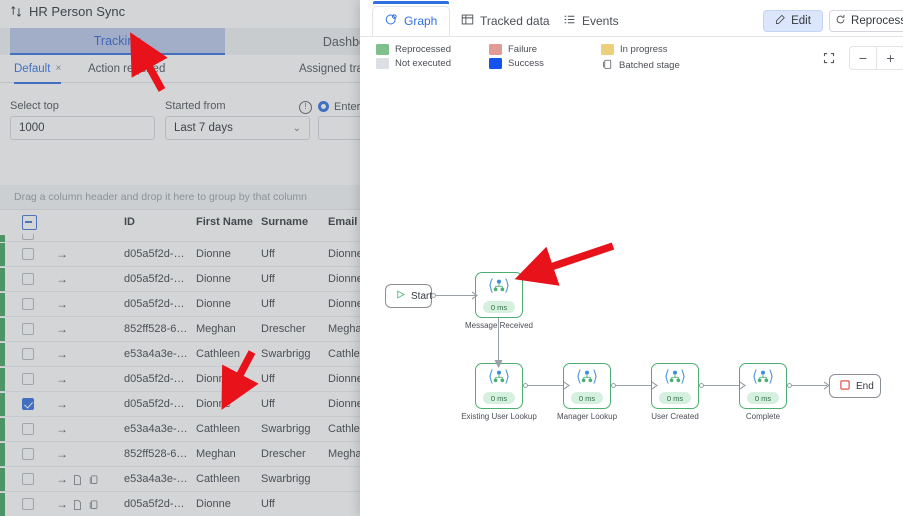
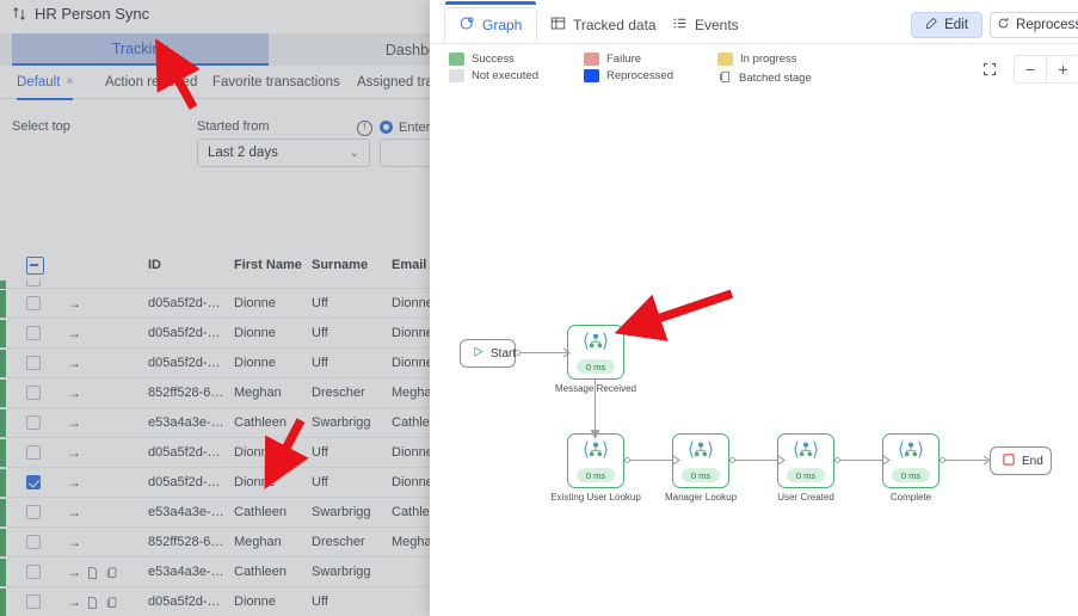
  HR Person Sync
  Tracking
  Default
  ×
  Action requed
+ Favorite transactions
  Assigned tr
  Select top
- 1000
  Started from
- Last 7 days
+ Last 2 days
  ⌄
  !
  Enter
- Drag a column header and drop it here to group by that column
  ID
  First Name
  Surname
  Email
  →
  d05a5f2d-…
  Dionne
  Uff
  Dionn
  →
  d05a5f2d-…
  Dionne
  Uff
  Dionn
  →
  d05a5f2d-…
  Dionne
  Uff
  Dionn
  →
  852ff528-6…
  Meghan
  Drescher
  Megha
  →
  e53a4a3e-…
  Cathleen
  Swarbrigg
  Cathle
  →
  d05a5f2d-…
  Dionne
  Uff
  Dionn
  →
  d05a5f2d-…
  Dionne
  Uff
  Dionn
  →
  e53a4a3e-…
  Cathleen
  Swarbrigg
  Cathle
  →
  852ff528-6…
  Meghan
  Drescher
  Megha
  →
  e53a4a3e-…
  Cathleen
  Swarbrigg
  →
  d05a5f2d-…
  Dionne
  Uff
  Graph
  Tracked data
  Events
  Edit
  Reproces
- Reprocessed
+ Success
  Not executed
  Failure
- Success
+ Reprocessed
  In progress
  Batched stage
  −
  +
  Start
  0 ms
  Message Received
  0 ms
  Existing User Lookup
  0 ms
  Manager Lookup
  0 ms
  User Created
  0 ms
  Complete
  End
